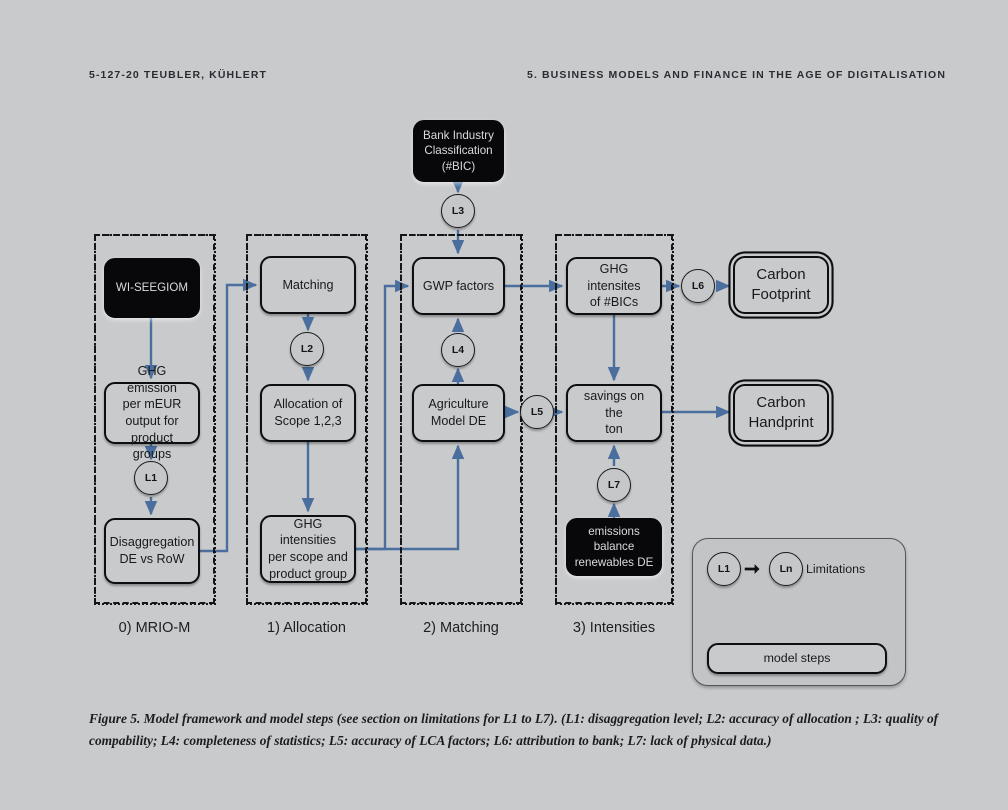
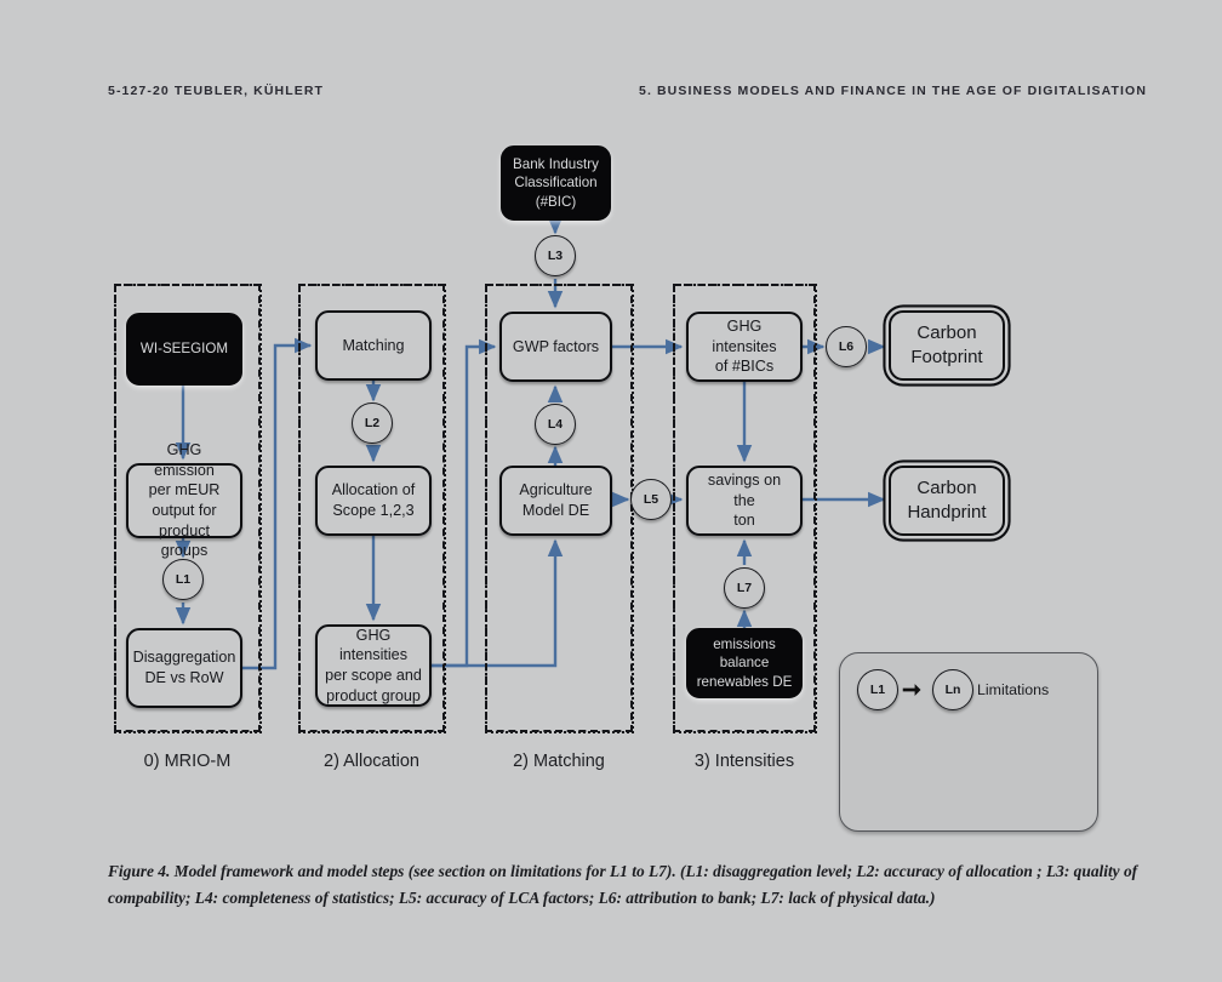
  5-127-20 TEUBLER, KÜHLERT
  5. BUSINESS MODELS AND FINANCE IN THE AGE OF DIGITALISATION
  0) MRIO-M
- 1) Allocation
+ 2) Allocation
  2) Matching
  3) Intensities
  Bank Industry
  Classification
  (#BIC)
  WI-SEEGIOM
  GHG emission
  per mEUR
  output for
  product groups
  Disaggregation
  DE vs RoW
  Matching
  Allocation of
  Scope 1,2,3
  GHG intensities
  per scope and
  product group
  GWP factors
  Agriculture
  Model DE
  GHG intensites
  of #BICs
  savings on the
  ton
  emissions
  balance
  renewables DE
  Carbon
  Footprint
  Carbon
  Handprint
  L3
  L1
  L2
  L4
  L5
  L6
  L7
  L1
  ➞
  Ln
  Limitations
- model steps
- Figure 5. Model framework and model steps (see section on limitations for L1 to L7). (L1: disaggregation level; L2: accuracy of allocation ; L3: quality of compability; L4: completeness of statistics; L5: accuracy of LCA factors; L6: attribution to bank; L7: lack of physical data.)
+ Figure 4. Model framework and model steps (see section on limitations for L1 to L7). (L1: disaggregation level; L2: accuracy of allocation ; L3: quality of compability; L4: completeness of statistics; L5: accuracy of LCA factors; L6: attribution to bank; L7: lack of physical data.)
